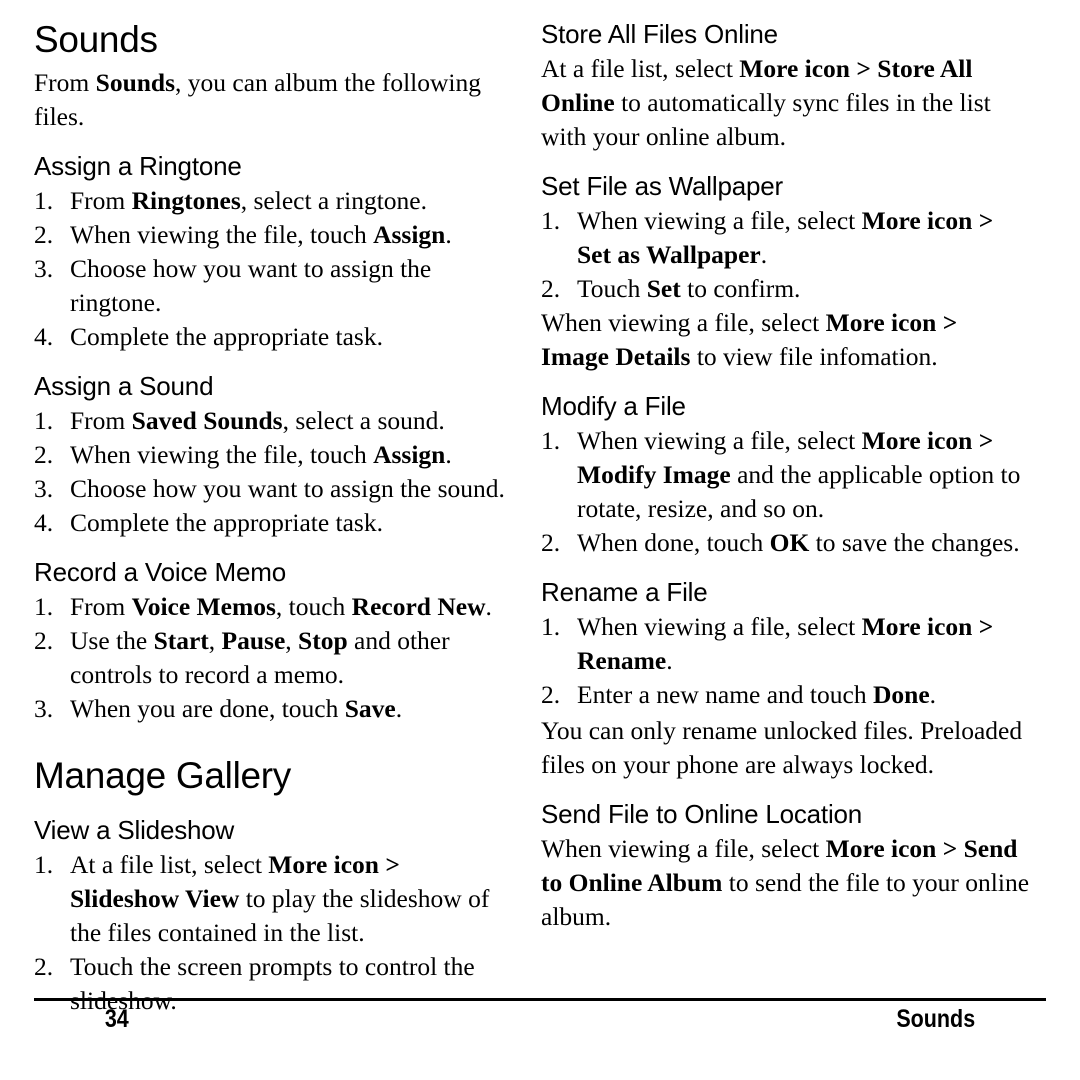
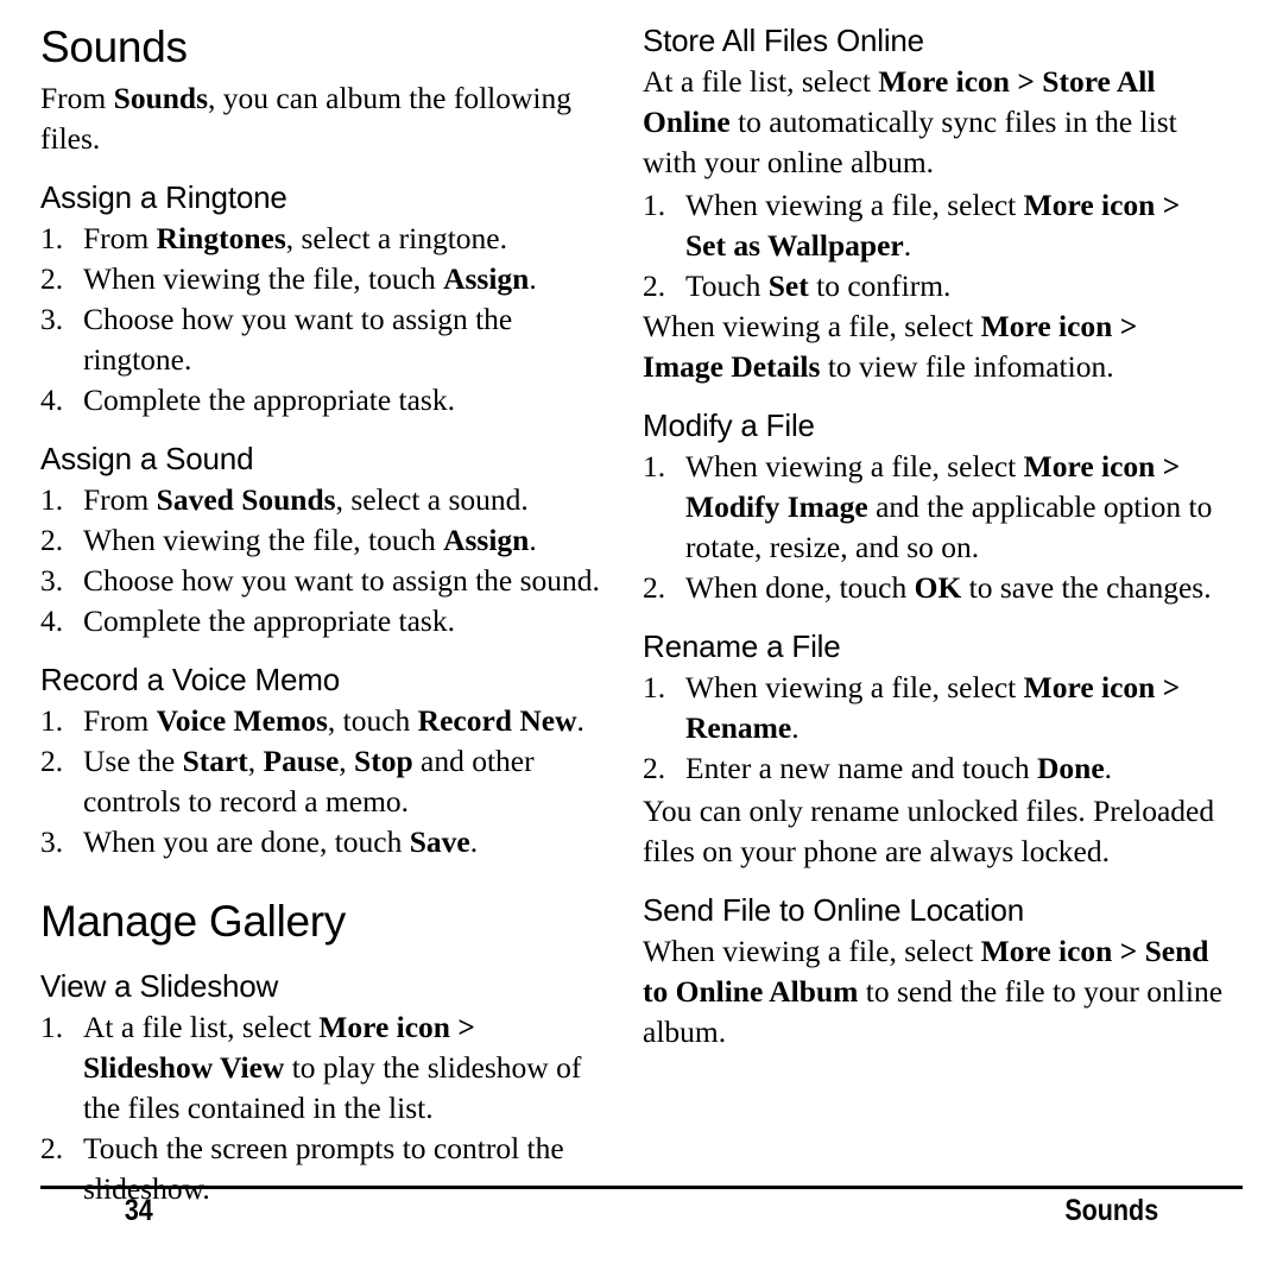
  Sounds
  From Sounds, you can album the following files.
  Assign a Ringtone
  1.
  From Ringtones, select a ringtone.
  2.
  When viewing the file, touch Assign.
  3.
  Choose how you want to assign the ringtone.
  4.
  Complete the appropriate task.
  Assign a Sound
  1.
  From Saved Sounds, select a sound.
  2.
  When viewing the file, touch Assign.
  3.
  Choose how you want to assign the sound.
  4.
  Complete the appropriate task.
  Record a Voice Memo
  1.
  From Voice Memos, touch Record New.
  2.
  Use the Start, Pause, Stop and other controls to record a memo.
  3.
  When you are done, touch Save.
  Manage Gallery
  View a Slideshow
  1.
  At a file list, select More icon > Slideshow View to play the slideshow of the files contained in the list.
  2.
  Touch the screen prompts to control the
  Store All Files Online
  At a file list, select More icon > Store All Online to automatically sync files in the list with your online album.
- Set File as Wallpaper
  1.
  When viewing a file, select More icon > Set as Wallpaper.
  2.
  Touch Set to confirm.
  When viewing a file, select More icon > Image Details to view file infomation.
  Modify a File
  1.
  When viewing a file, select More icon > Modify Image and the applicable option to rotate, resize, and so on.
  2.
  When done, touch OK to save the changes.
  Rename a File
  1.
  When viewing a file, select More icon > Rename.
  2.
  Enter a new name and touch Done.
  You can only rename unlocked files. Preloaded files on your phone are always locked.
  Send File to Online Location
  When viewing a file, select More icon > Send to Online Album to send the file to your online album.
  34
  Sounds
